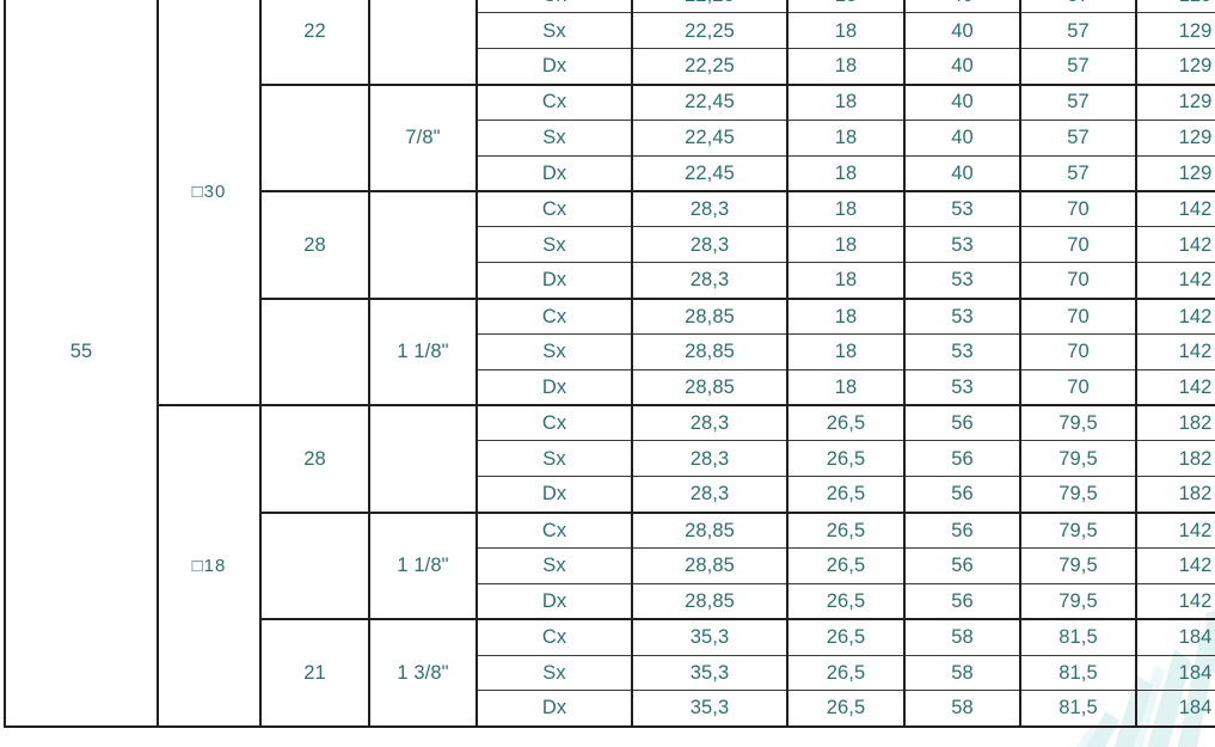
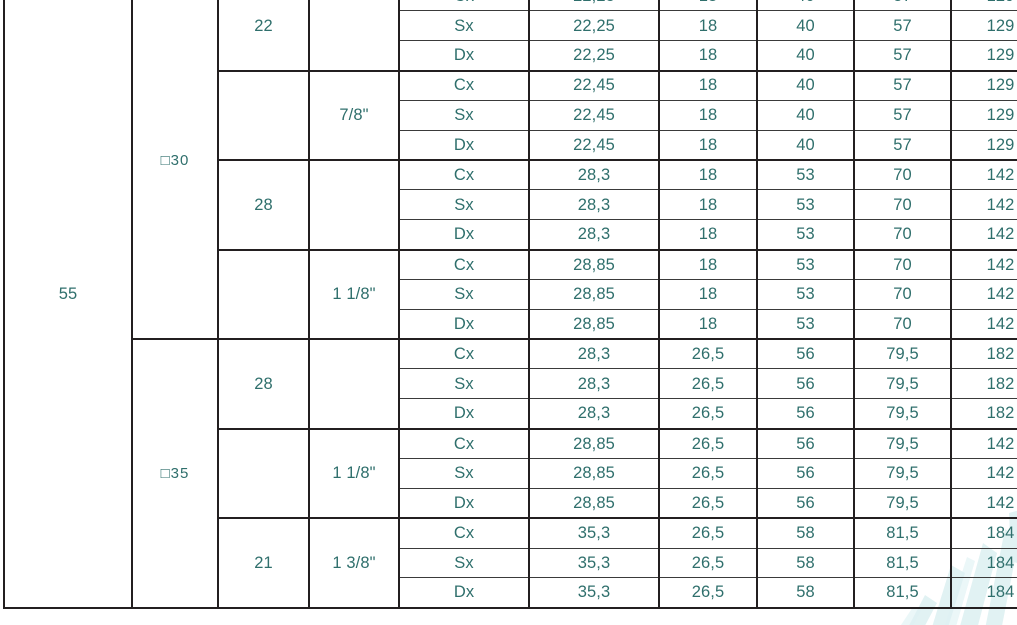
  Sx	22,25	18	40	57	129
  Dx	22,25	18	40	57	129
  	7/8"	Cx	22,45	18	40	57	129
  Sx	22,45	18	40	57	129
  Dx	22,45	18	40	57	129
  28		Cx	28,3	18	53	70	142
  Sx	28,3	18	53	70	142
  Dx	28,3	18	53	70	142
  	1 1/8"	Cx	28,85	18	53	70	142
  Sx	28,85	18	53	70	142
  Dx	28,85	18	53	70	142
- □18	28		Cx	28,3	26,5	56	79,5	182
+ □35	28		Cx	28,3	26,5	56	79,5	182
  Sx	28,3	26,5	56	79,5	182
  Dx	28,3	26,5	56	79,5	182
  	1 1/8"	Cx	28,85	26,5	56	79,5	142
  Sx	28,85	26,5	56	79,5	142
  Dx	28,85	26,5	56	79,5	142
  21	1 3/8"	Cx	35,3	26,5	58	81,5	184
  Sx	35,3	26,5	58	81,5	184
  Dx	35,3	26,5	58	81,5	184
